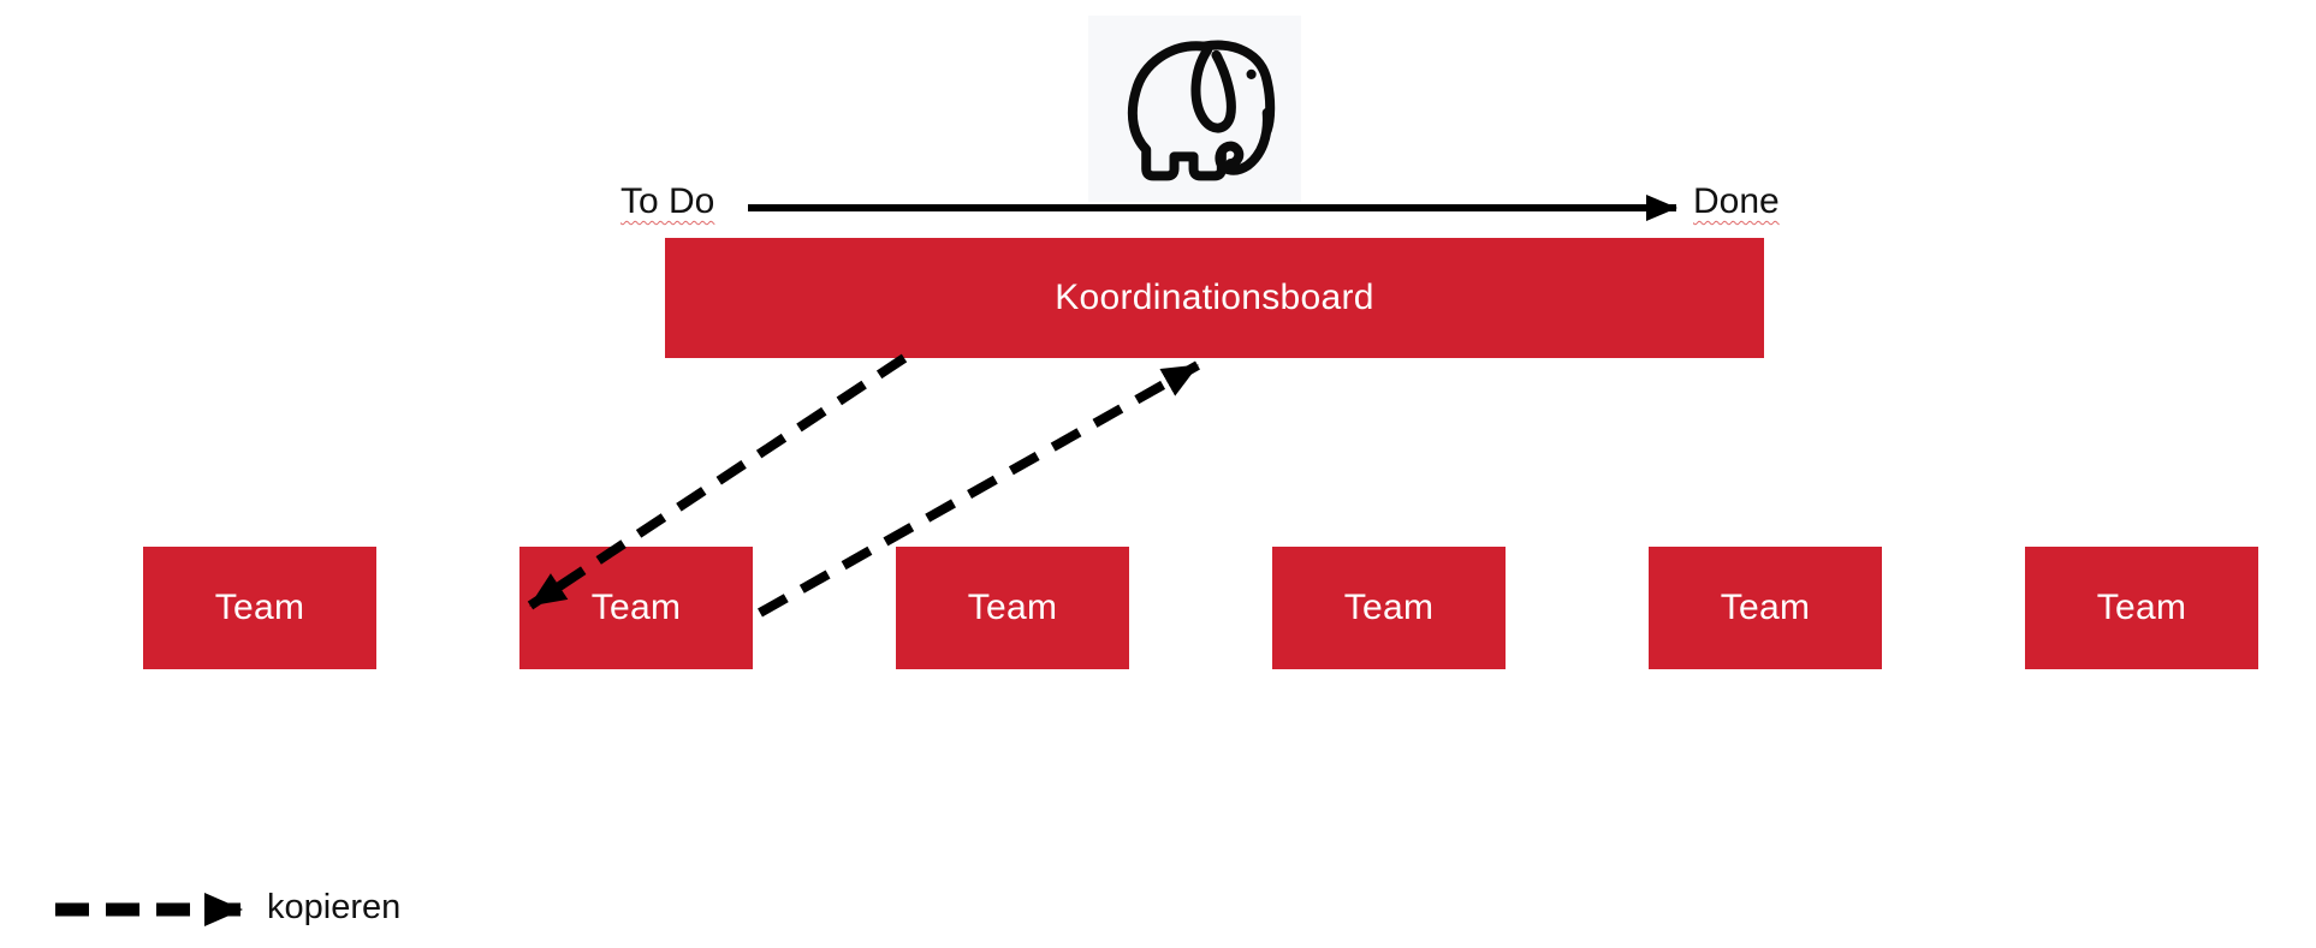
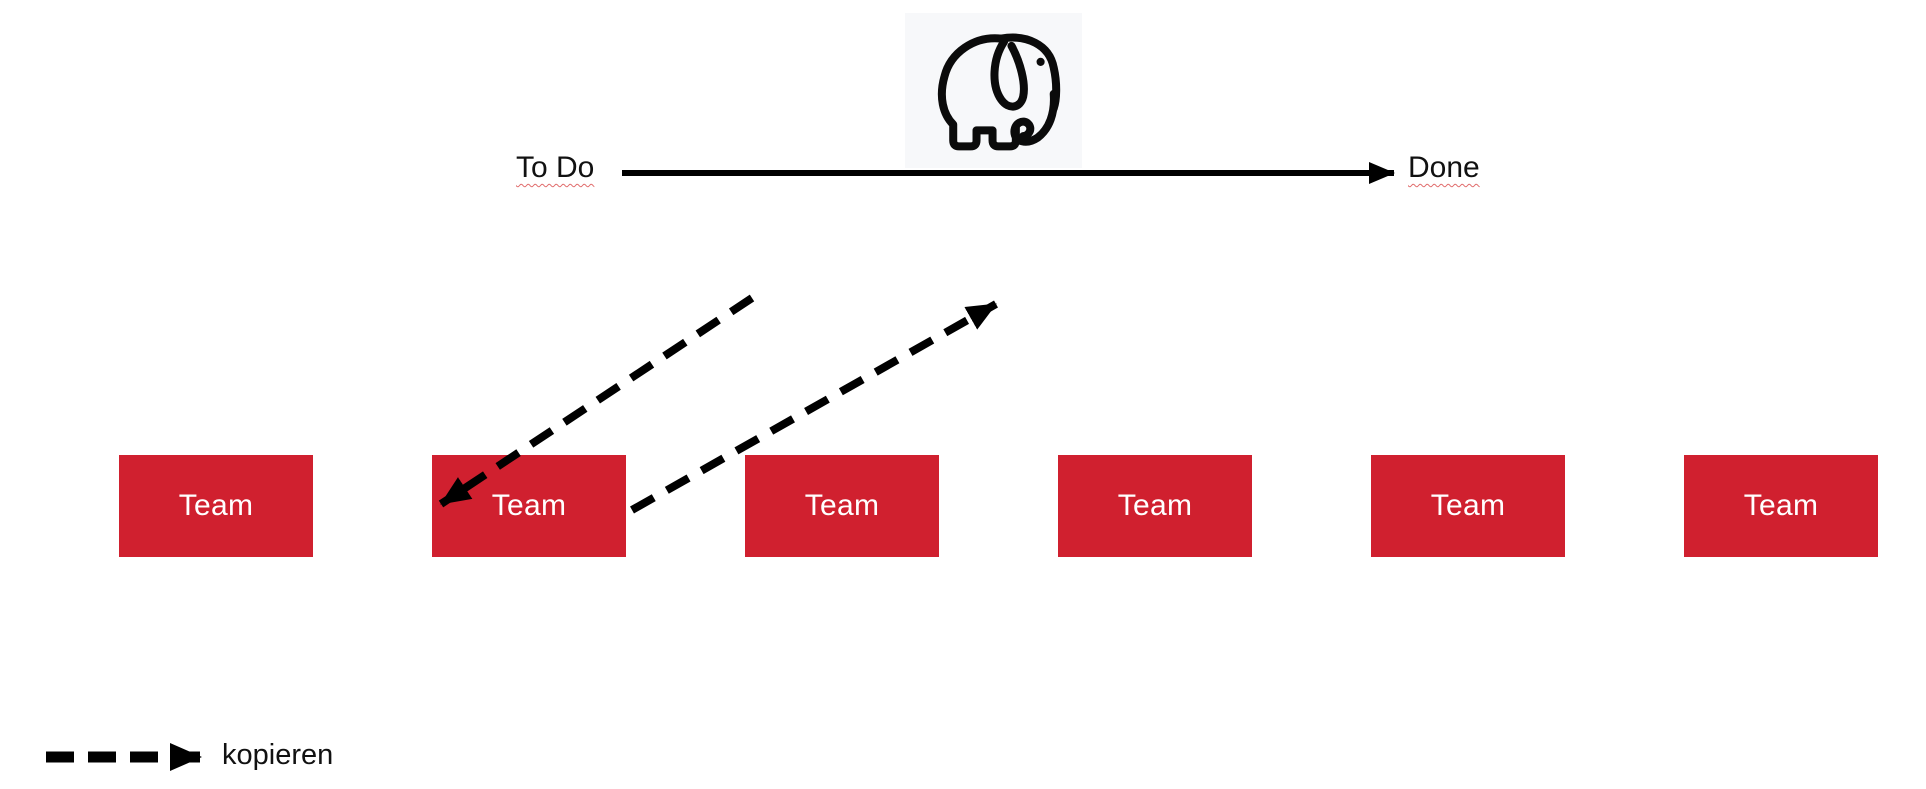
- Koordinationsboard
  Team
  Team
  Team
  Team
  Team
  Team
  To Do
  Done
  kopieren
